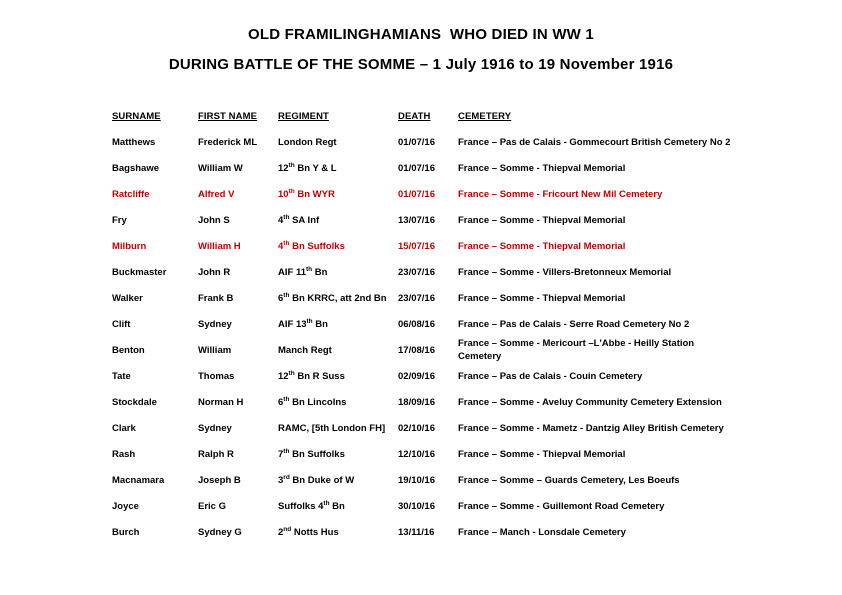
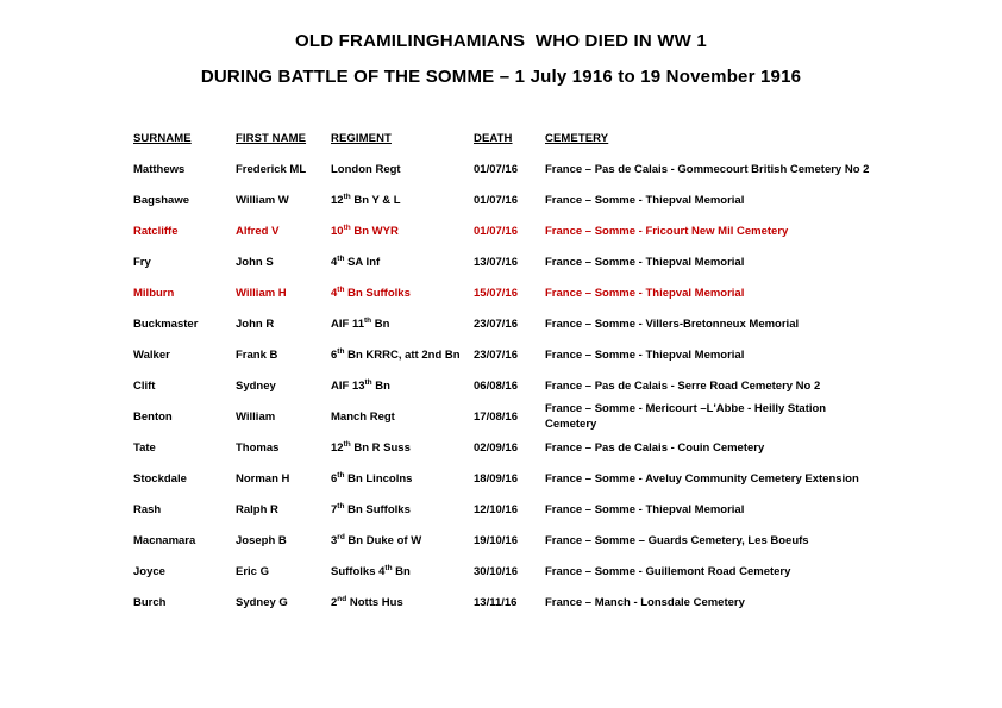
  OLD FRAMILINGHAMIANS WHO DIED IN WW 1
  DURING BATTLE OF THE SOMME – 1 July 1916 to 19 November 1916
  SURNAME	FIRST NAME	REGIMENT	DEATH	CEMETERY
  Matthews	Frederick ML	London Regt	01/07/16	France – Pas de Calais - Gommecourt British Cemetery No 2
  Bagshawe	William W	12 Bn Y & L	01/07/16	France – Somme - Thiepval Memorial
  Ratcliffe	Alfred V	10 Bn WYR	01/07/16	France – Somme - Fricourt New Mil Cemetery
  Fry	John S	4 SA Inf	13/07/16	France – Somme - Thiepval Memorial
  Milburn	William H	4 Bn Suffolks	15/07/16	France – Somme - Thiepval Memorial
  Buckmaster	John R	AIF 11 Bn	23/07/16	France – Somme - Villers-Bretonneux Memorial
  Walker	Frank B	6 Bn KRRC, att 2nd Bn	23/07/16	France – Somme - Thiepval Memorial
  Clift	Sydney	AIF 13 Bn	06/08/16	France – Pas de Calais - Serre Road Cemetery No 2
  Benton	William	Manch Regt	17/08/16	France – Somme - Mericourt –L'Abbe - Heilly Station Cemetery
  Tate	Thomas	12 Bn R Suss	02/09/16	France – Pas de Calais - Couin Cemetery
  Stockdale	Norman H	6 Bn Lincolns	18/09/16	France – Somme - Aveluy Community Cemetery Extension
- Clark	Sydney	RAMC, [5th London FH]	02/10/16	France – Somme - Mametz - Dantzig Alley British Cemetery
  Rash	Ralph R	7 Bn Suffolks	12/10/16	France – Somme - Thiepval Memorial
  Macnamara	Joseph B	3 Bn Duke of W	19/10/16	France – Somme – Guards Cemetery, Les Boeufs
  Joyce	Eric G	Suffolks 4 Bn	30/10/16	France – Somme - Guillemont Road Cemetery
  Burch	Sydney G	2 Notts Hus	13/11/16	France – Manch - Lonsdale Cemetery
